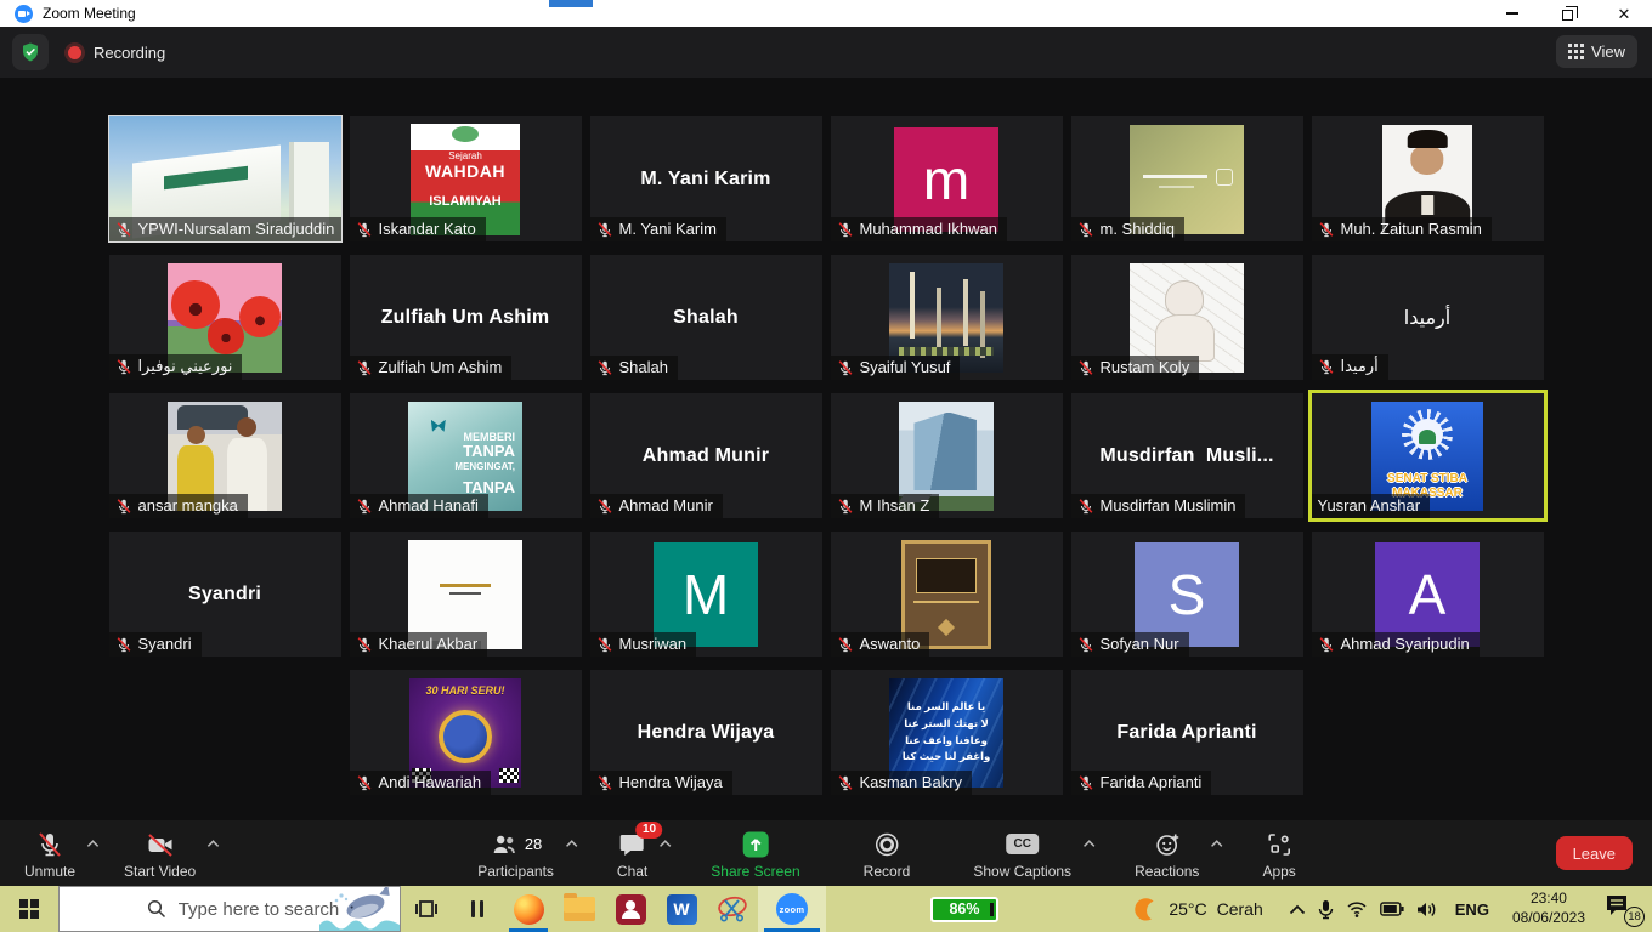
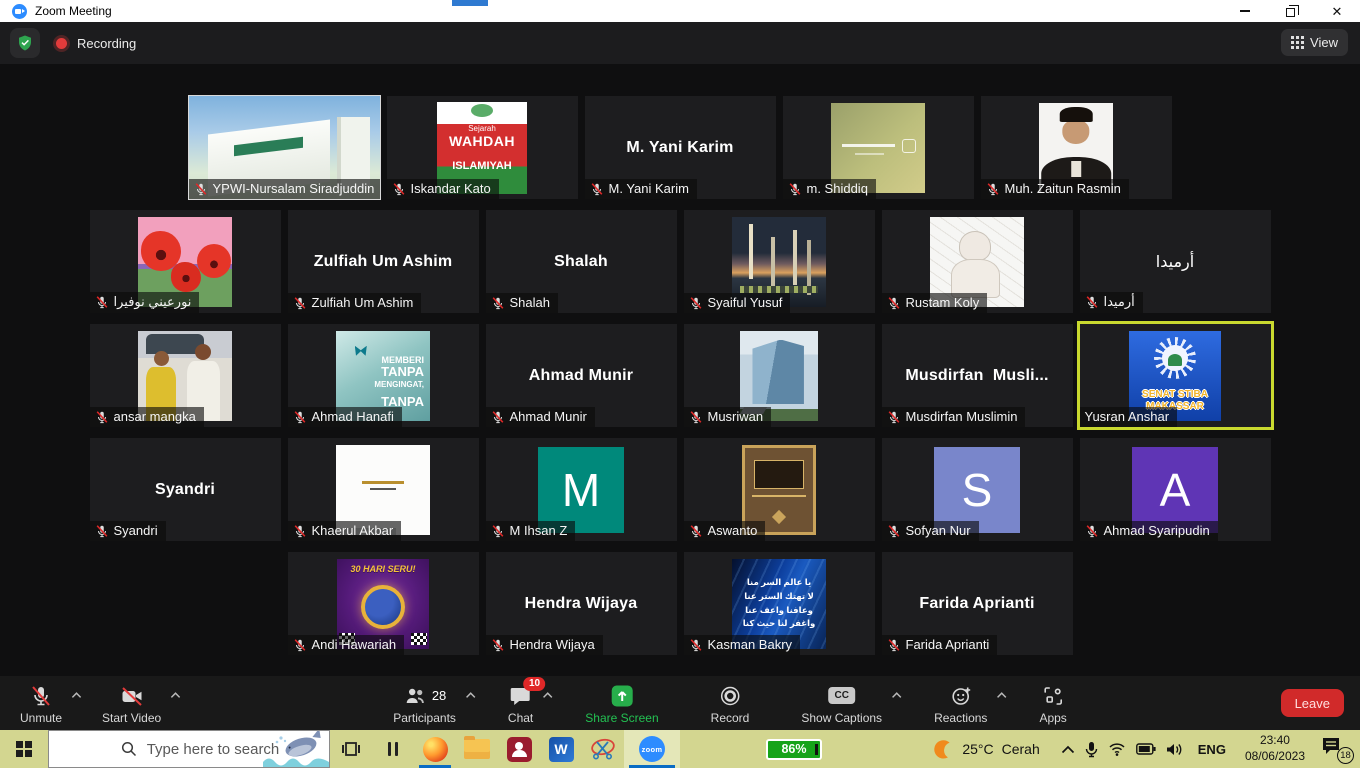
  Zoom Meeting
  ✕
  Recording
  View
  YPWI-Nursalam Siradjuddin
  Sejarah
  WAHDAH
  ISLAMIYAH
  Iskandar Kato
  M. Yani Karim
  M. Yani Karim
- m
- Muhammad Ikhwan
  m. Shiddiq
  Muh. Zaitun Rasmin
  نورعيني نوفيرا
  Zulfiah Um Ashim
  Zulfiah Um Ashim
  Shalah
  Shalah
  Syaiful Yusuf
  Rustam Koly
  أرميدا
  أرميدا
  ansar mangka
  MEMBERI
  TANPA
  MENGINGAT,
  TANPA
  Ahmad Hanafi
  Ahmad Munir
  Ahmad Munir
- M Ihsan Z
+ Musriwan
  Musdirfan Musli...
  Musdirfan Muslimin
  SENAT STIBA
  MAKASSAR
  Yusran Anshar
  Syandri
  Syandri
  Khaerul Akbar
  M
- Musriwan
+ M Ihsan Z
  Aswanto
  S
  Sofyan Nur
  A
  Ahmad Syaripudin
  30 HARI SERU!
  Andi Hawariah
  Hendra Wijaya
  Hendra Wijaya
  يا عالم السر منا
  لا تهتك الستر عنا
  وعافنا واعف عنا
  واغفر لنا حيث كنا
  Kasman Bakry
  Farida Aprianti
  Farida Aprianti
  Unmute
  Start Video
  28
  Participants
  10
  Chat
  Share Screen
  Record
  CC
  Show Captions
  Reactions
  Apps
  Leave
  Type here to search
  W
  zoom
  86%
  25°C
  Cerah
  ENG
  23:40
  08/06/2023
  18
